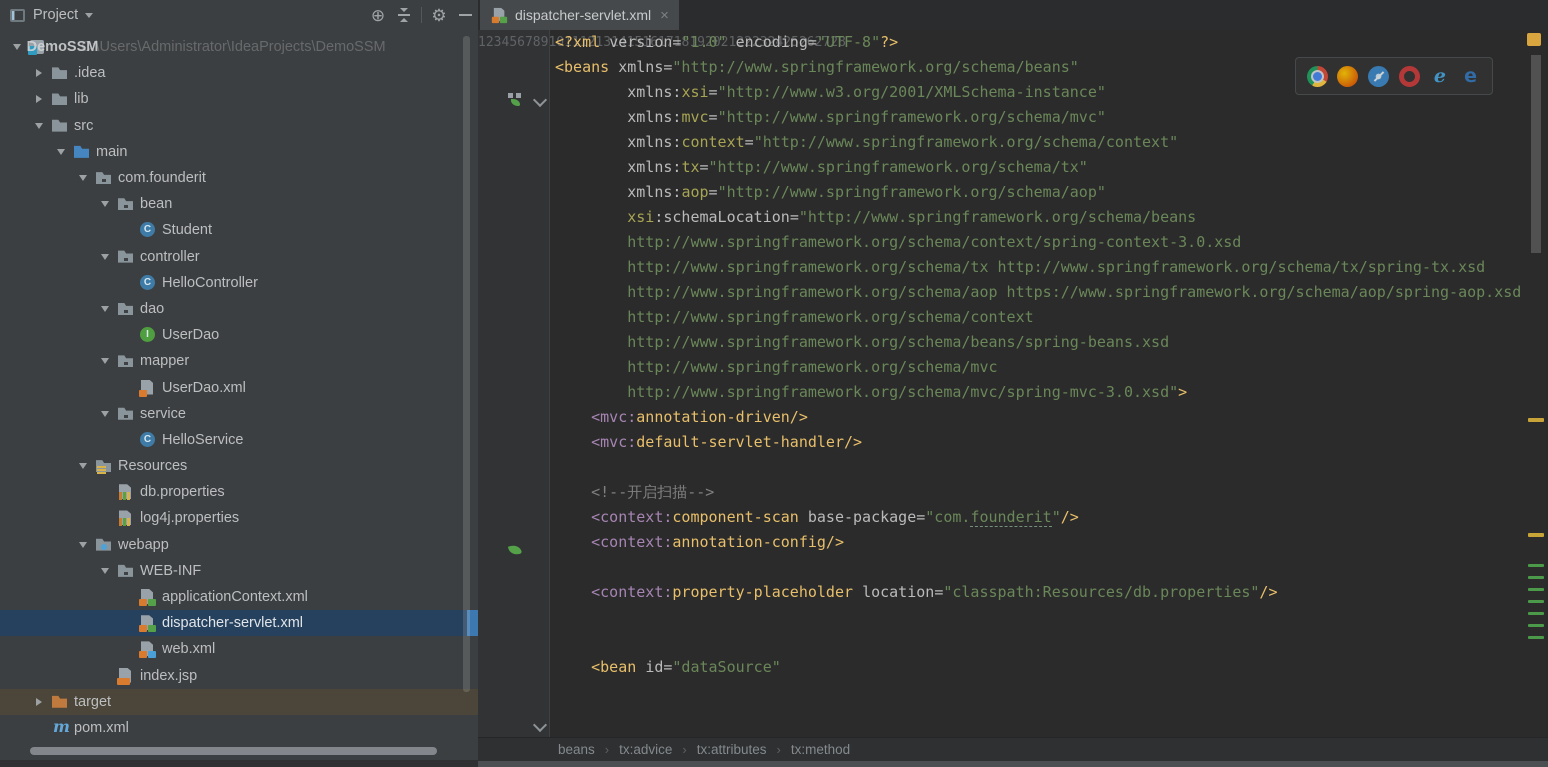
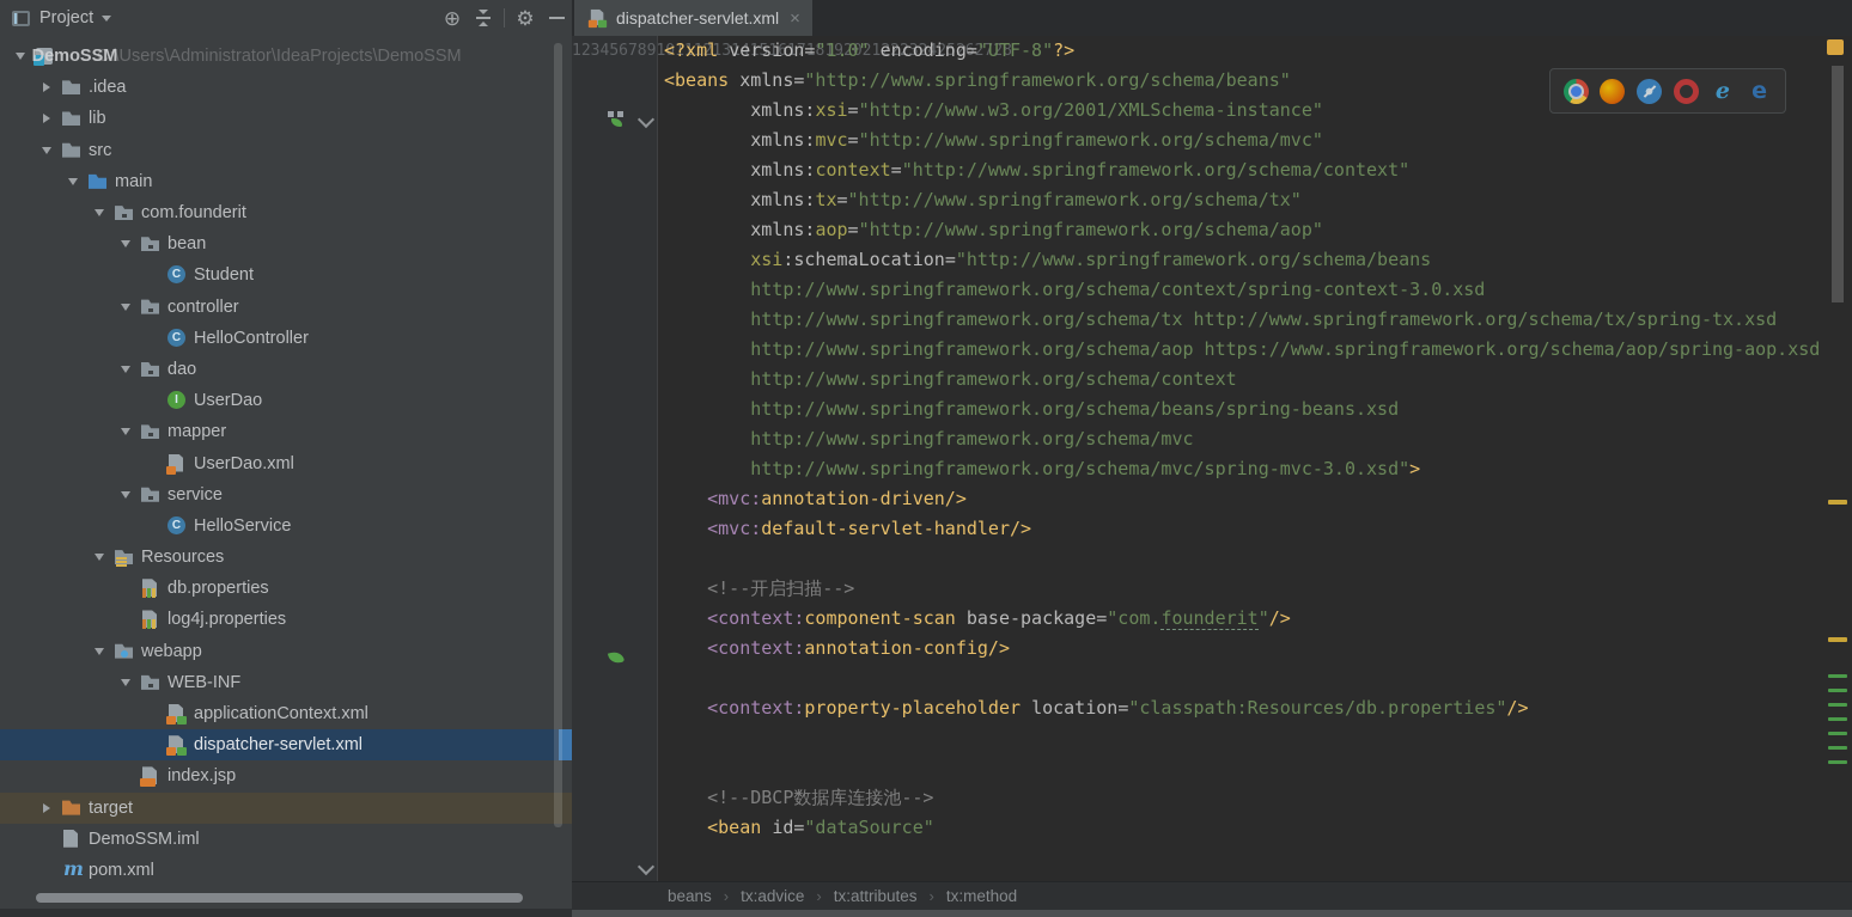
  Project
  ⊕
  ⚙
  DemoSSM
  C:\Users\Administrator\IdeaProjects\DemoSSM
  .idea
  lib
  src
  main
  com.founderit
  bean
  Student
  controller
  HelloController
  dao
  UserDao
  mapper
  UserDao.xml
  service
  HelloService
  Resources
  db.properties
  log4j.properties
  webapp
  WEB-INF
  applicationContext.xml
  dispatcher-servlet.xml
- web.xml
  index.jsp
  target
+ DemoSSM.iml
  pom.xml
  dispatcher-servlet.xml
  ×
  12345678910111213141516171819202122232425262728
  <?xml version="1.0" encoding="UTF-8"?>
  <beans xmlns="http://www.springframework.org/schema/beans"
  xmlns:xsi="http://www.w3.org/2001/XMLSchema-instance"
  xmlns:mvc="http://www.springframework.org/schema/mvc"
  xmlns:context="http://www.springframework.org/schema/context"
  xmlns:tx="http://www.springframework.org/schema/tx"
  xmlns:aop="http://www.springframework.org/schema/aop"
  xsi:schemaLocation="http://www.springframework.org/schema/beans
  http://www.springframework.org/schema/context/spring-context-3.0.xsd
  http://www.springframework.org/schema/tx http://www.springframework.org/schema/tx/spring-tx.xsd
  http://www.springframework.org/schema/aop https://www.springframework.org/schema/aop/spring-aop.xsd
  http://www.springframework.org/schema/context
  http://www.springframework.org/schema/beans/spring-beans.xsd
  http://www.springframework.org/schema/mvc
  http://www.springframework.org/schema/mvc/spring-mvc-3.0.xsd">
  <mvc:annotation-driven/>
  <mvc:default-servlet-handler/>
  <!--开启扫描-->
  <context:component-scan base-package="com.founderit"/>
  <context:annotation-config/>
  <context:property-placeholder location="classpath:Resources/db.properties"/>
+ <!--DBCP数据库连接池-->
  <bean id="dataSource"
  e
  e
  beans
  ›
  tx:advice
  ›
  tx:attributes
  ›
  tx:method
